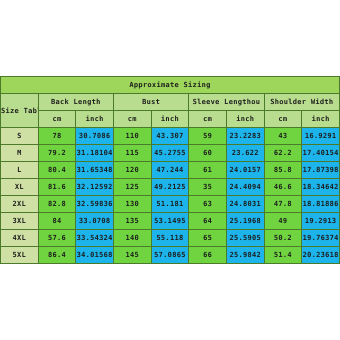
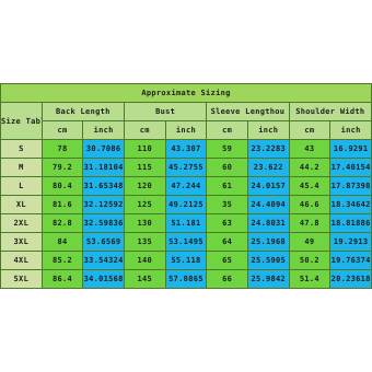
  Approximate Sizing
  Size Tab	Back Length	Bust	Sleeve Lengthou	Shoulder Width
  cm	inch	cm	inch	cm	inch	cm	inch
  S	78	30.7086	110	43.307	59	23.2283	43	16.9291
- M	79.2	31.18104	115	45.2755	60	23.622	62.2	17.40154
+ M	79.2	31.18104	115	45.2755	60	23.622	44.2	17.40154
- L	80.4	31.65348	120	47.244	61	24.0157	85.8	17.87398
+ L	80.4	31.65348	120	47.244	61	24.0157	45.4	17.87398
  XL	81.6	32.12592	125	49.2125	35	24.4094	46.6	18.34642
  2XL	82.8	32.59836	130	51.181	63	24.8031	47.8	18.81886
- 3XL	84	33.0708	135	53.1495	64	25.1968	49	19.2913
+ 3XL	84	53.6569	135	53.1495	64	25.1968	49	19.2913
- 4XL	57.6	33.54324	140	55.118	65	25.5905	50.2	19.76374
+ 4XL	85.2	33.54324	140	55.118	65	25.5905	50.2	19.76374
  5XL	86.4	34.01568	145	57.0865	66	25.9842	51.4	20.23618
